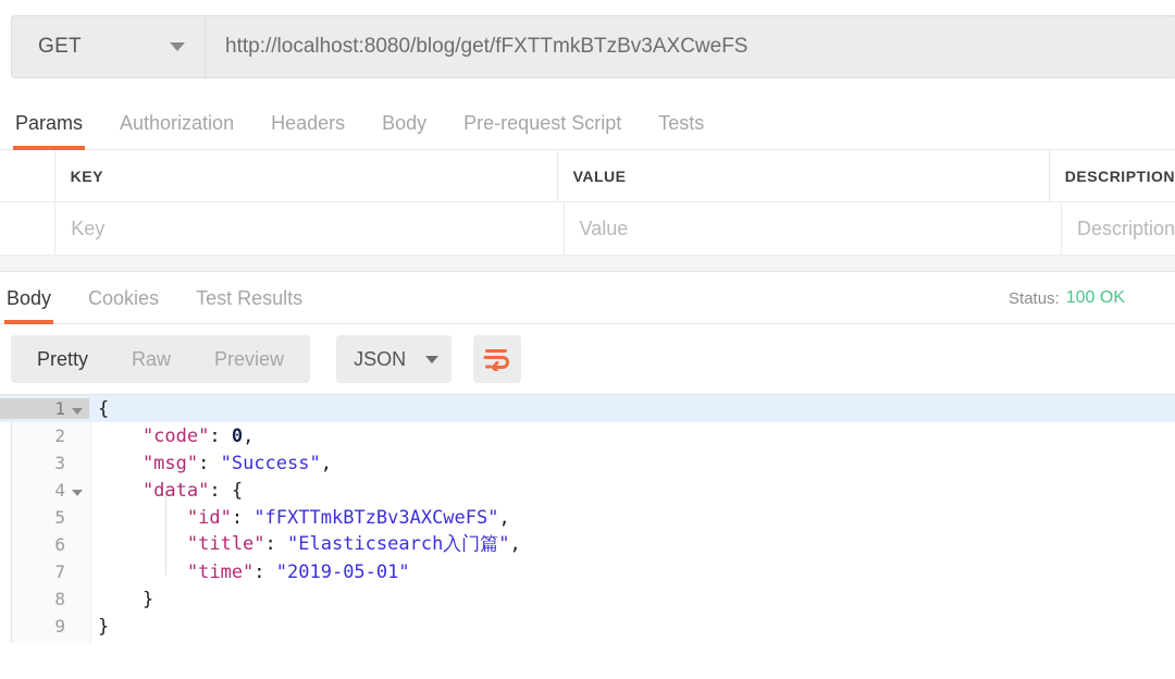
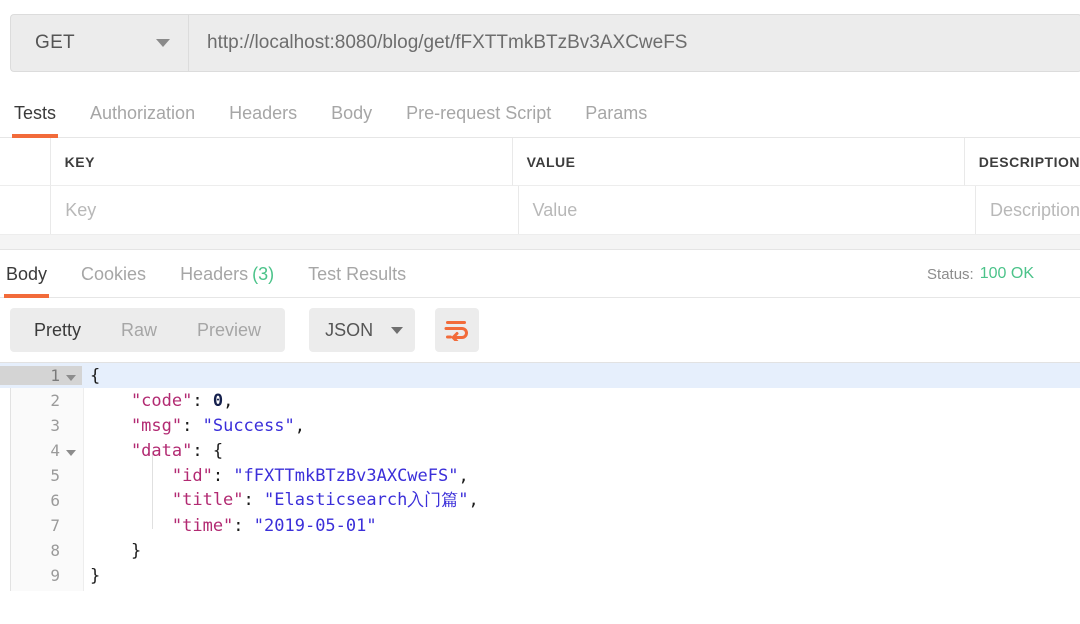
  GET
  http://localhost:8080/blog/get/fFXTTmkBTzBv3AXCweFS
- Params
+ Tests
  Authorization
  Headers
  Body
  Pre-request Script
- Tests
+ Params
  KEY
  VALUE
  DESCRIPTION
  Key
  Value
  Description
  Body
  Cookies
+ Headers (3)
  Test Results
  Status:
  100 OK
  Pretty
  Raw
  Preview
  JSON
  1
  {
  2
  "code": 0,
  3
  "msg": "Success",
  4
  "data": {
  5
  "id": "fFXTTmkBTzBv3AXCweFS",
  6
  "title": "Elasticsearch入门篇",
  7
  "time": "2019-05-01"
  8
  }
  9
  }
